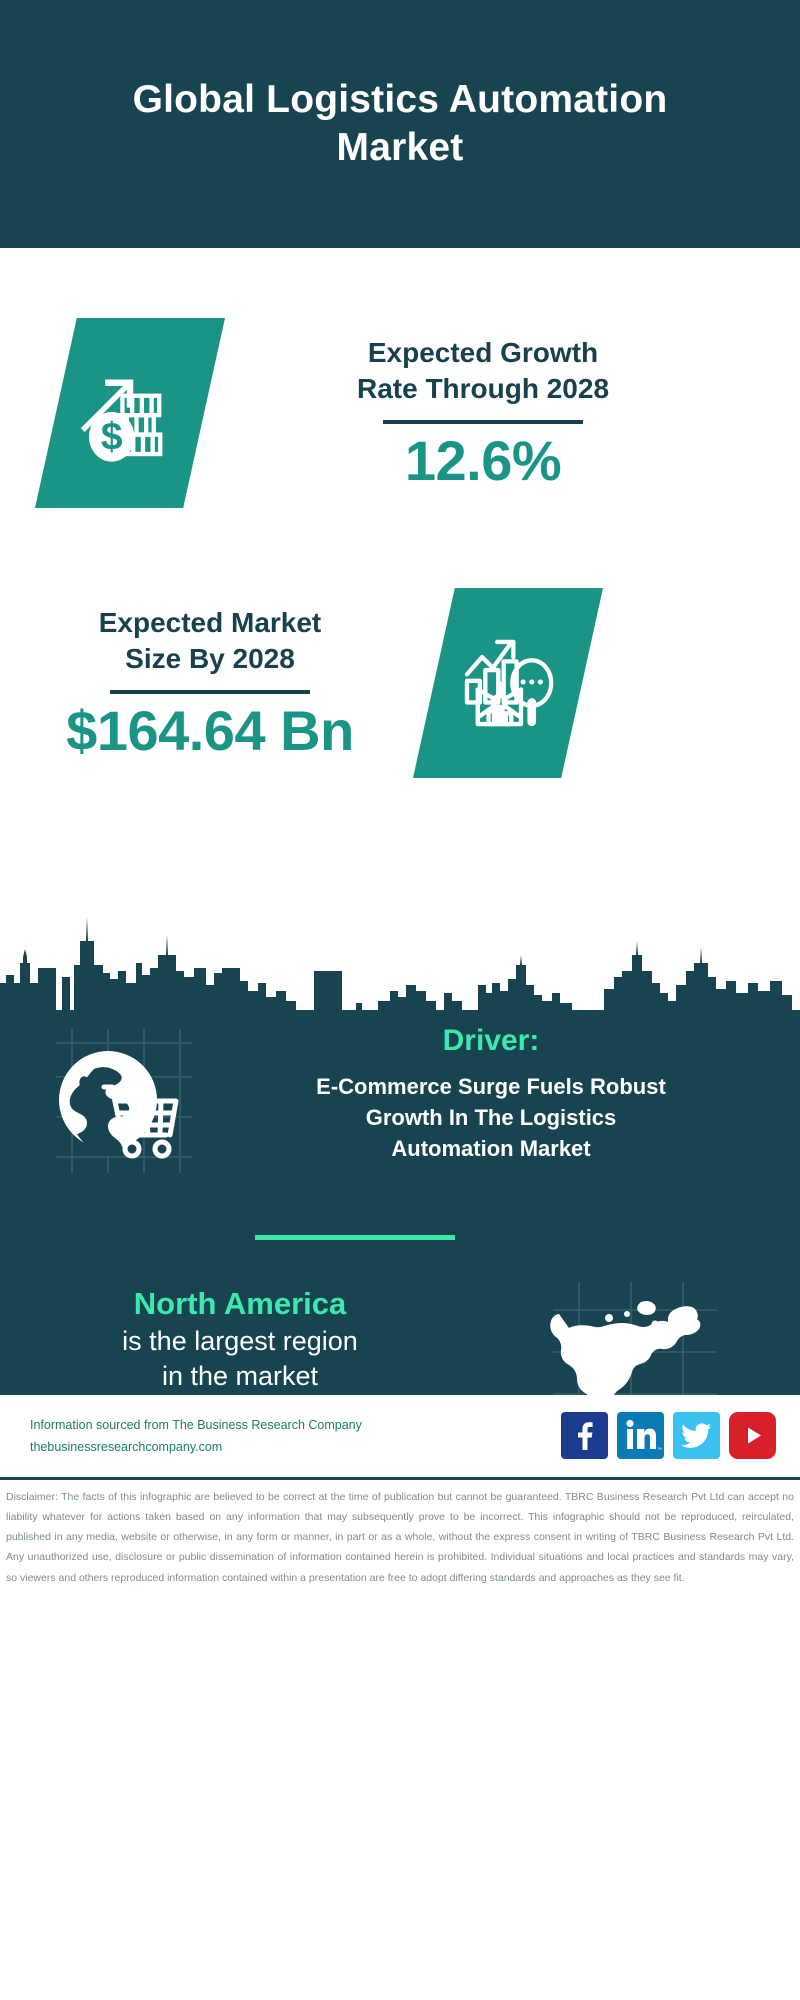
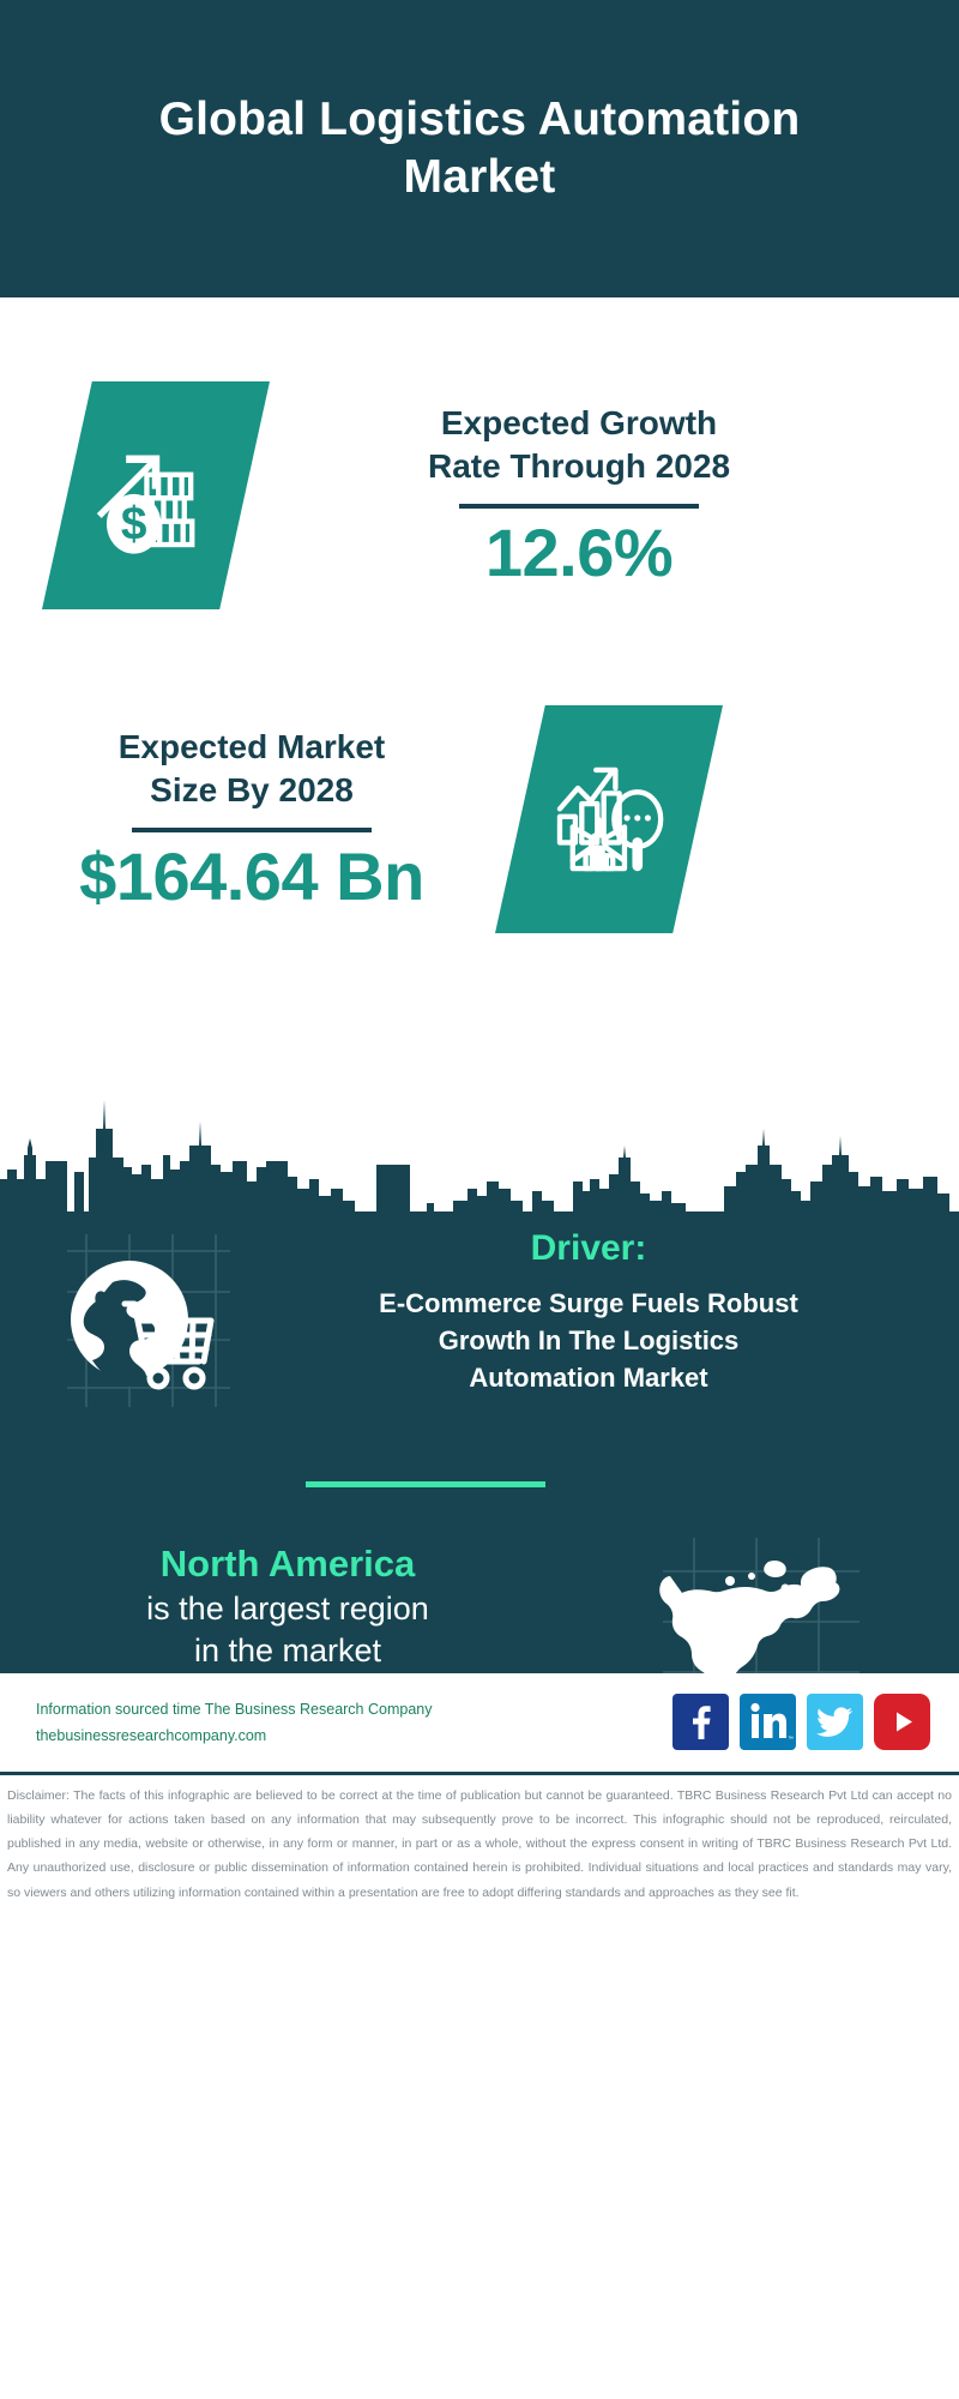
  Global Logistics Automation Market
  $
  Expected Growth
  Rate Through 2028
  12.6%
  Expected Market
  Size By 2028
  $164.64 Bn
  Driver:
  E-Commerce Surge Fuels Robust
  Growth In The Logistics
  Automation Market
  North America
  is the largest region
  in the market
- Information sourced from The Business Research Company
+ Information sourced time The Business Research Company
  thebusinessresearchcompany.com
- Disclaimer: The facts of this infographic are believed to be correct at the time of publication but cannot be guaranteed. TBRC Business Research Pvt Ltd can accept no liability whatever for actions taken based on any information that may subsequently prove to be incorrect. This infographic should not be reproduced, reirculated, published in any media, website or otherwise, in any form or manner, in part or as a whole, without the express consent in writing of TBRC Business Research Pvt Ltd. Any unauthorized use, disclosure or public dissemination of information contained herein is prohibited. Individual situations and local practices and standards may vary, so viewers and others reproduced information contained within a presentation are free to adopt differing standards and approaches as they see fit.
+ Disclaimer: The facts of this infographic are believed to be correct at the time of publication but cannot be guaranteed. TBRC Business Research Pvt Ltd can accept no liability whatever for actions taken based on any information that may subsequently prove to be incorrect. This infographic should not be reproduced, reirculated, published in any media, website or otherwise, in any form or manner, in part or as a whole, without the express consent in writing of TBRC Business Research Pvt Ltd. Any unauthorized use, disclosure or public dissemination of information contained herein is prohibited. Individual situations and local practices and standards may vary, so viewers and others utilizing information contained within a presentation are free to adopt differing standards and approaches as they see fit.
